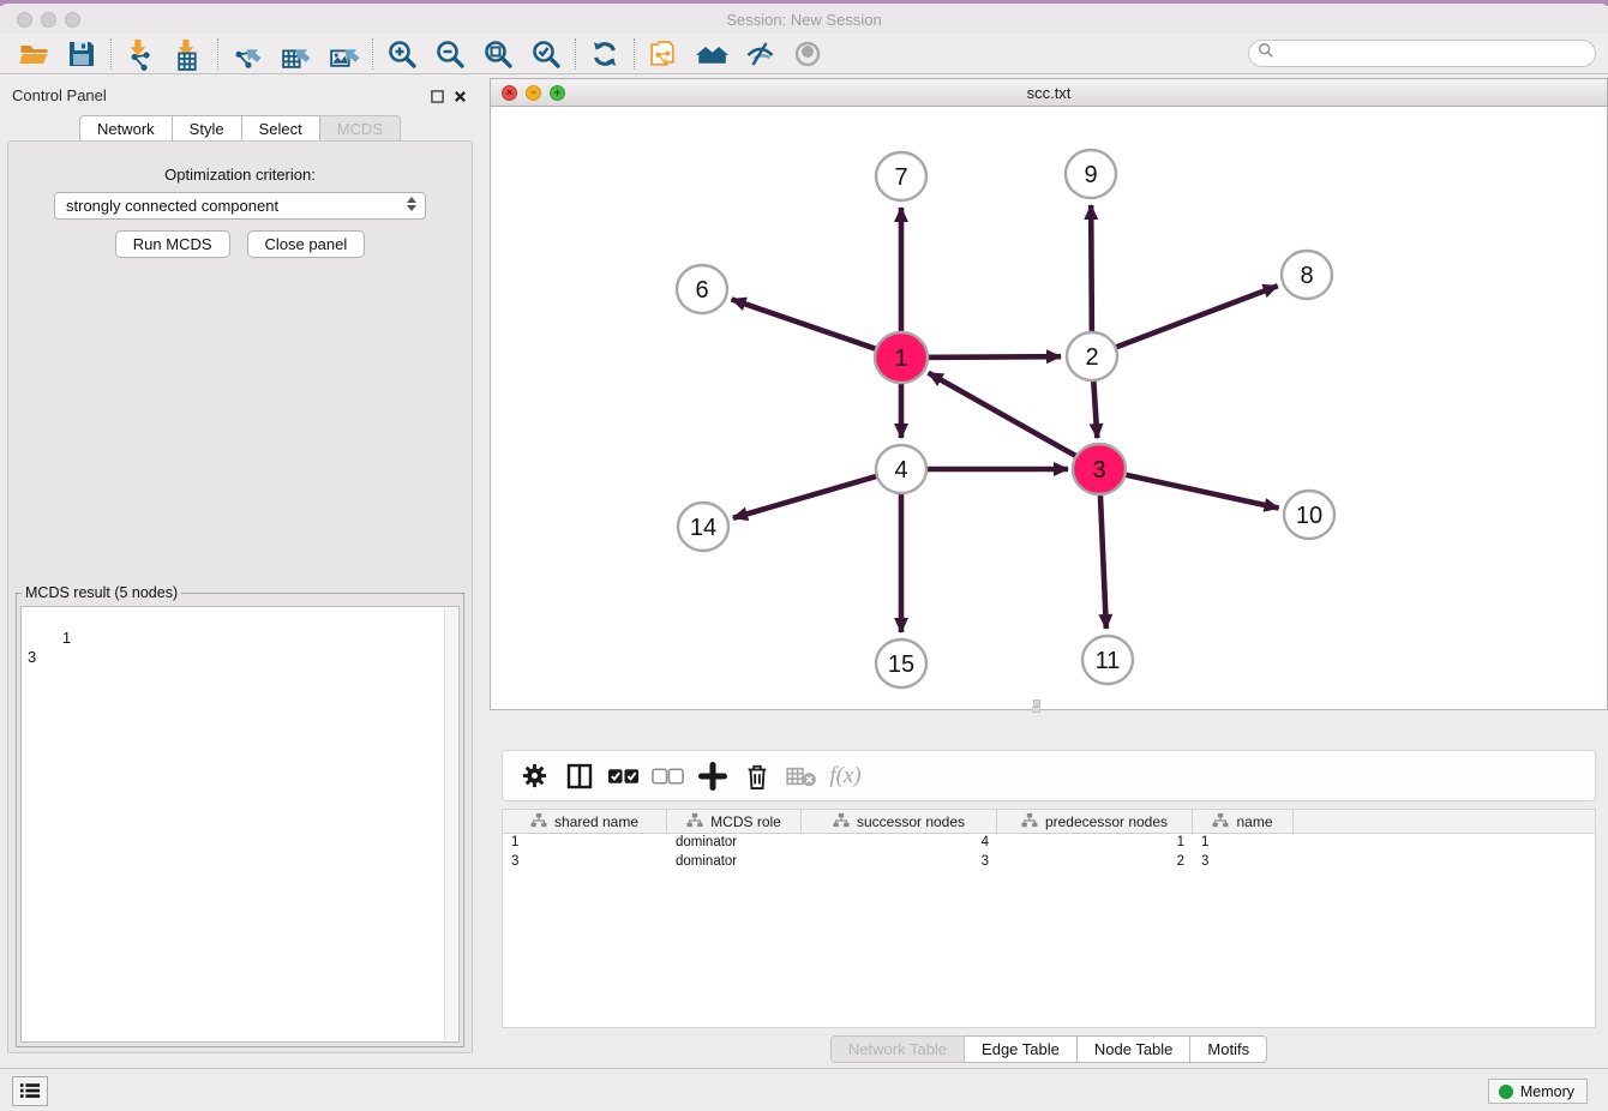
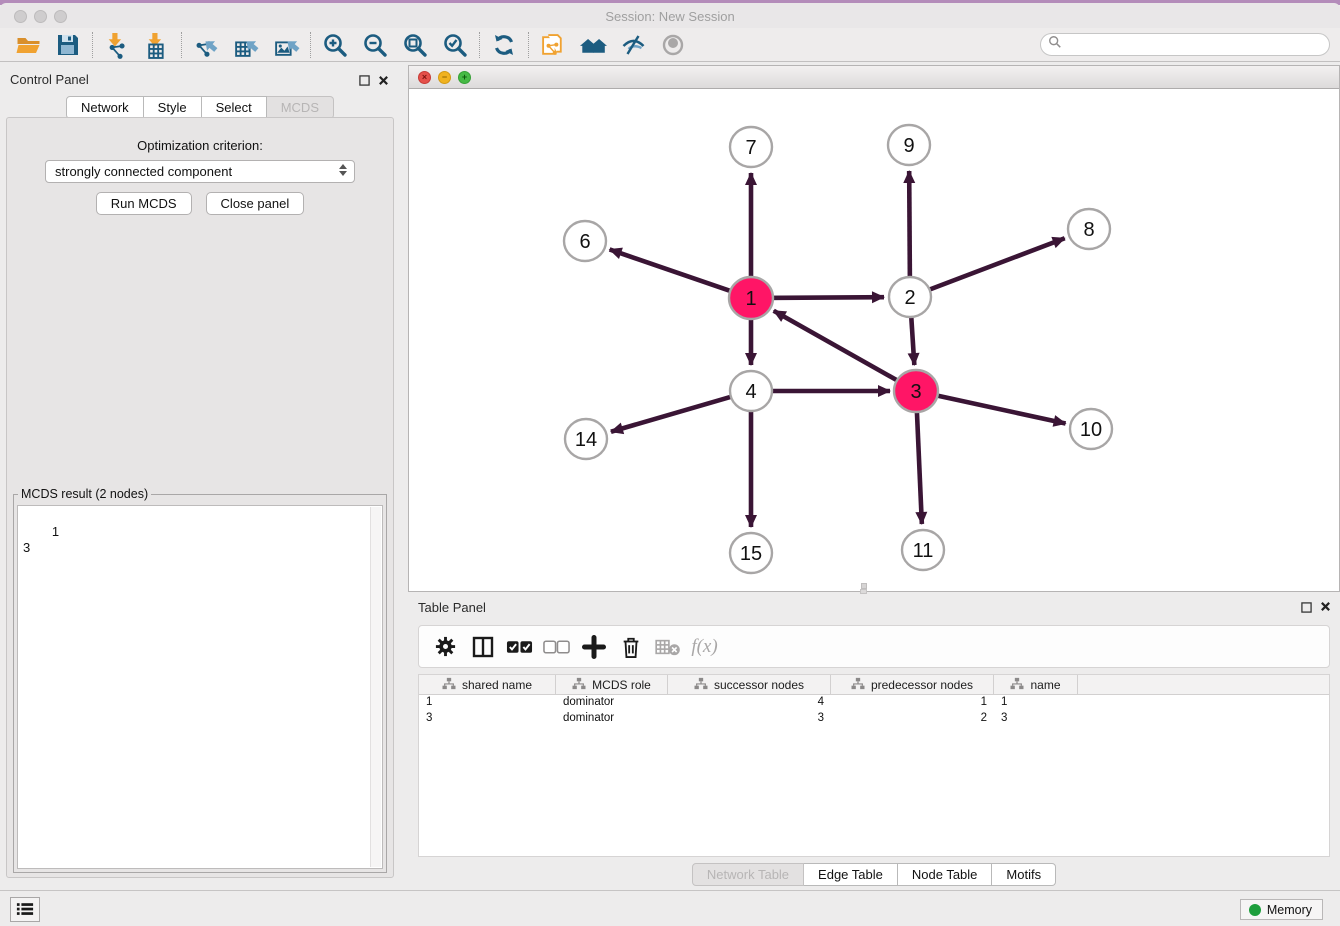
  Session: New Session
  Control Panel
  Network
  Style
  Select
  MCDS
  Optimization criterion:
  strongly connected component
  Run MCDS
  Close panel
- MCDS result (5 nodes)
+ MCDS result (2 nodes)
  1
  3
  ×
  −
  +
- scc.txt
  7
  9
  6
  8
  1
  2
  4
  3
  14
  10
  15
  11
+ Table Panel
  f(x)
  shared name
  MCDS role
  successor nodes
  predecessor nodes
  name
  1
  dominator
  4
  1
  1
  3
  dominator
  3
  2
  3
  Network Table
  Edge Table
  Node Table
  Motifs
  Memory
